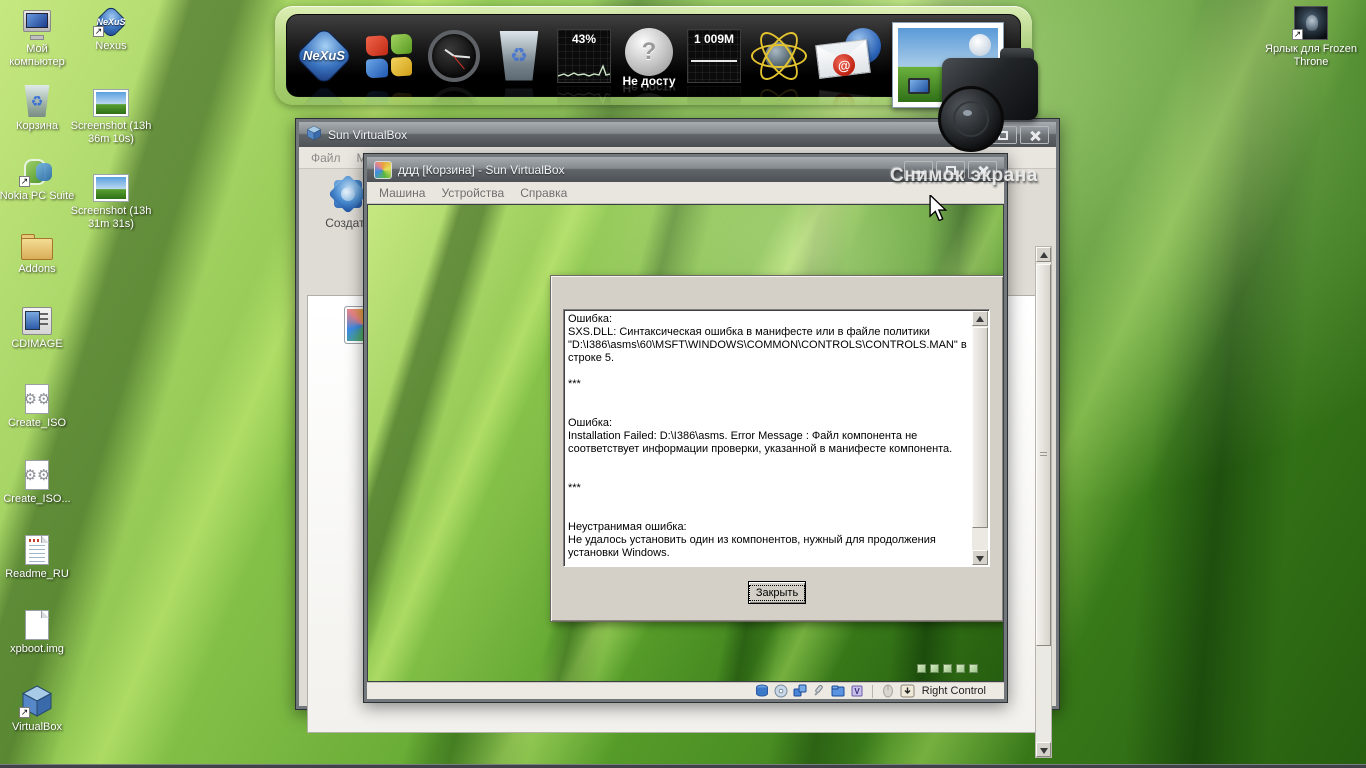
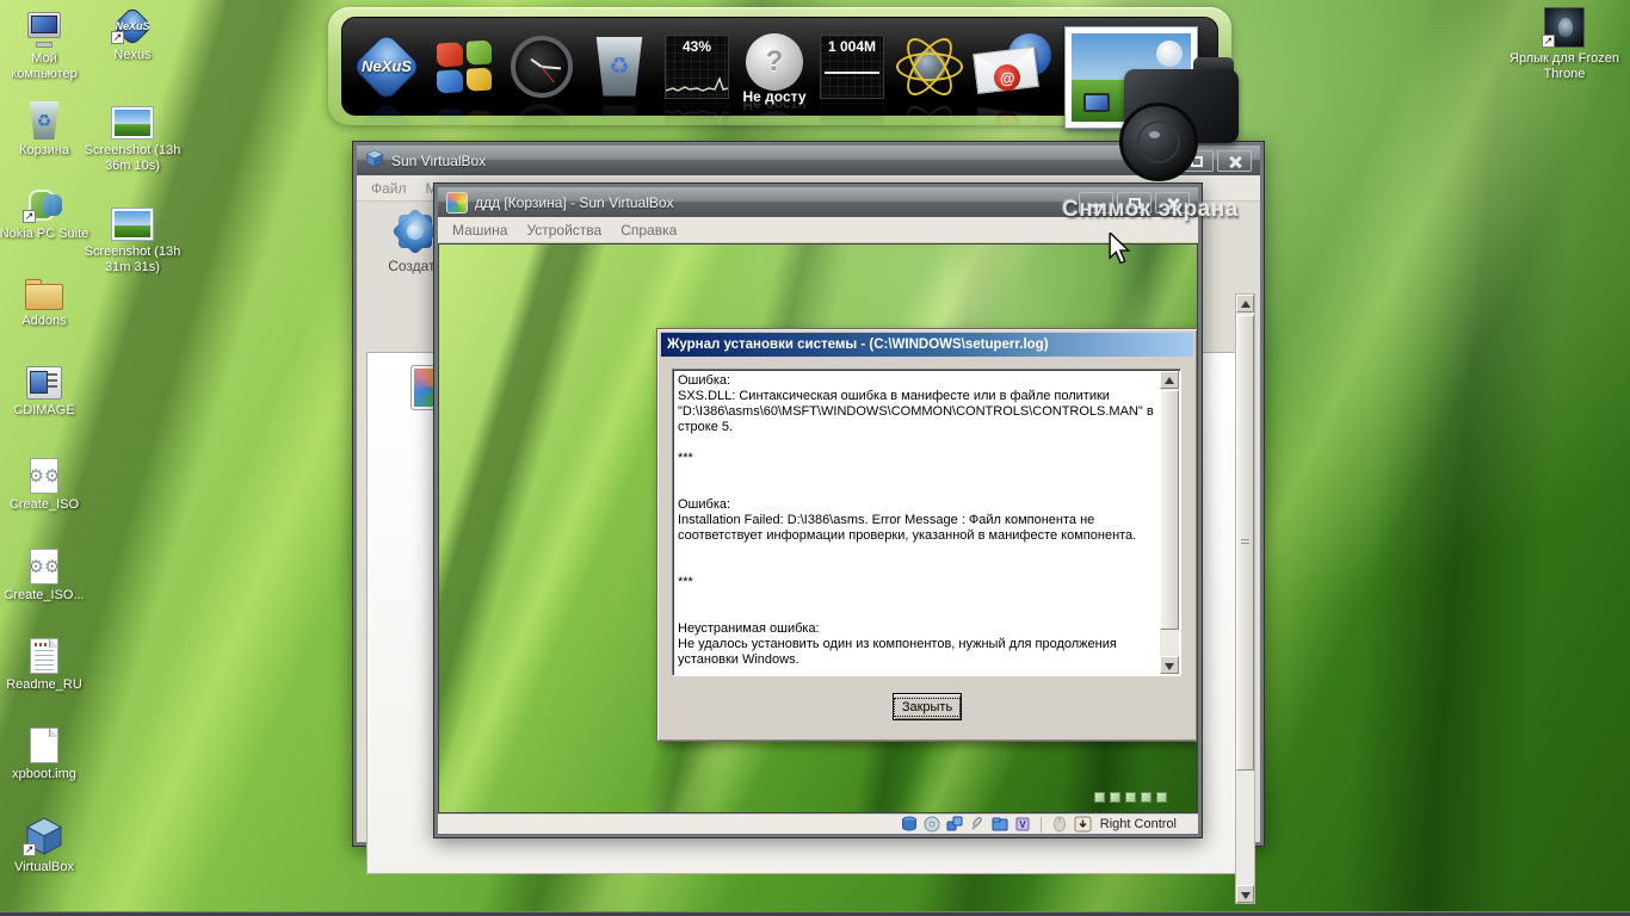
  Мой компьютер
  ♻
  Корзина
  ↗
  Nokia PC Suite
  Addons
  CDIMAGE
  ⚙⚙
  Create_ISO
  ⚙⚙
  Create_ISO...
  Readme_RU
  xpboot.img
  ↗
  VirtualBox
  NeXuS
  ↗
  Nexus
  Screenshot (13h 36m 10s)
  Screenshot (13h 31m 31s)
  ↗
  Ярлык для Frozen Throne
  NeXuS
  ♻
  43%
  ?
  Не досту
- 1 009M
+ 1 004M
  Sun VirtualBox
  Файл
  Создат
  ддд [Корзина] - Sun VirtualBox
  Машина
  Устройства
  Справка
+ Журнал установки системы - (C:\WINDOWS\setuperr.log)
  Ошибка:
  SXS.DLL: Синтаксическая ошибка в манифесте или в файле политики "D:\I386\asms\60\MSFT\WINDOWS\COMMON\CONTROLS\CONTROLS.MAN" в строке 5.
  ***
  Ошибка:
  Installation Failed: D:\I386\asms. Error Message : Файл компонента не соответствует информации проверки, указанной в манифесте компонента.
  ***
  Неустранимая ошибка:
  Не удалось установить один из компонентов, нужный для продолжения установки Windows.
  Закрыть
  V
  Right Control
  Снимок экрана
